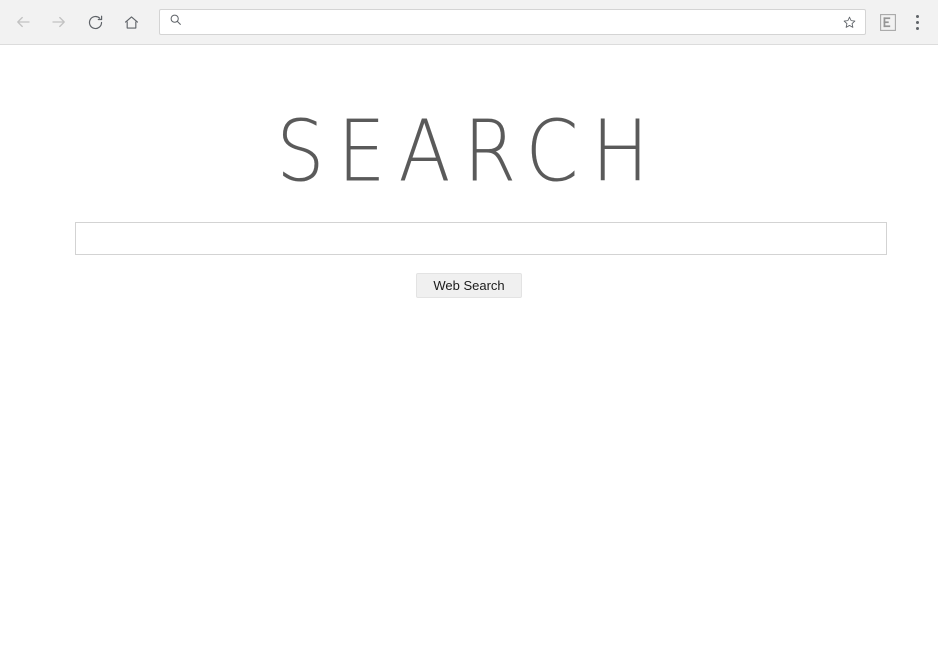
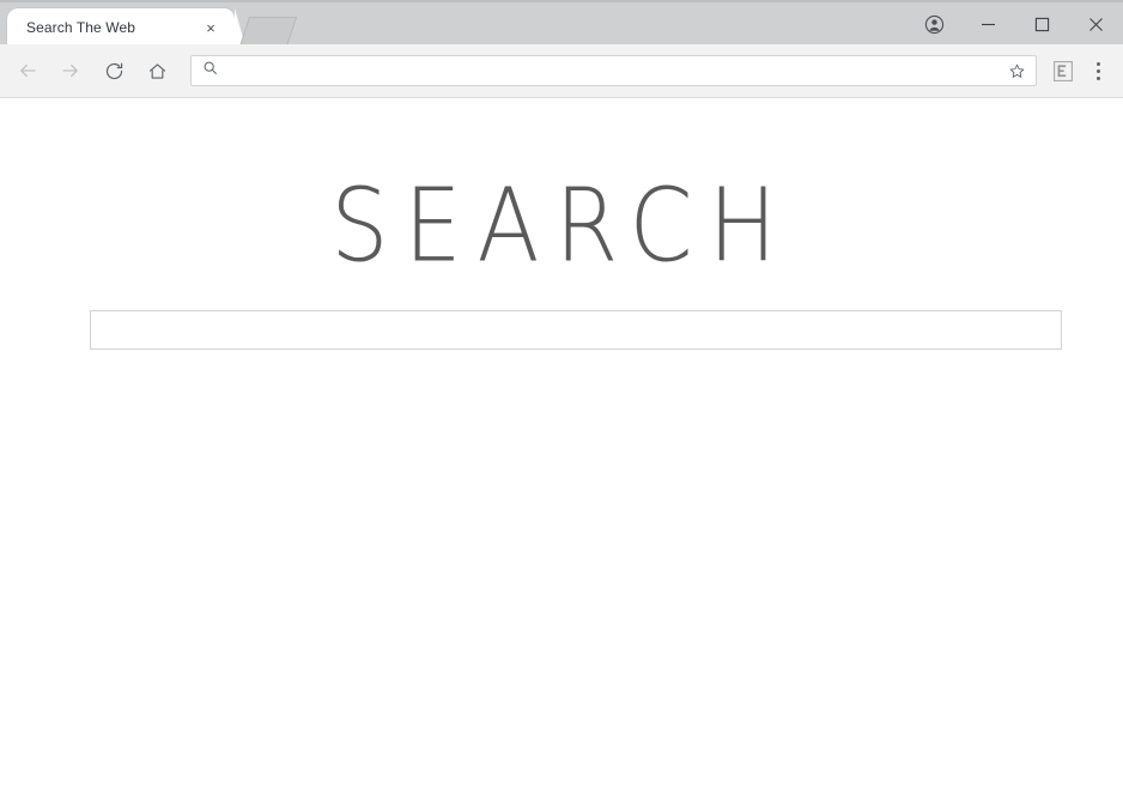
+ Search The Web
+ ×
  SEARCH
- Web Search
